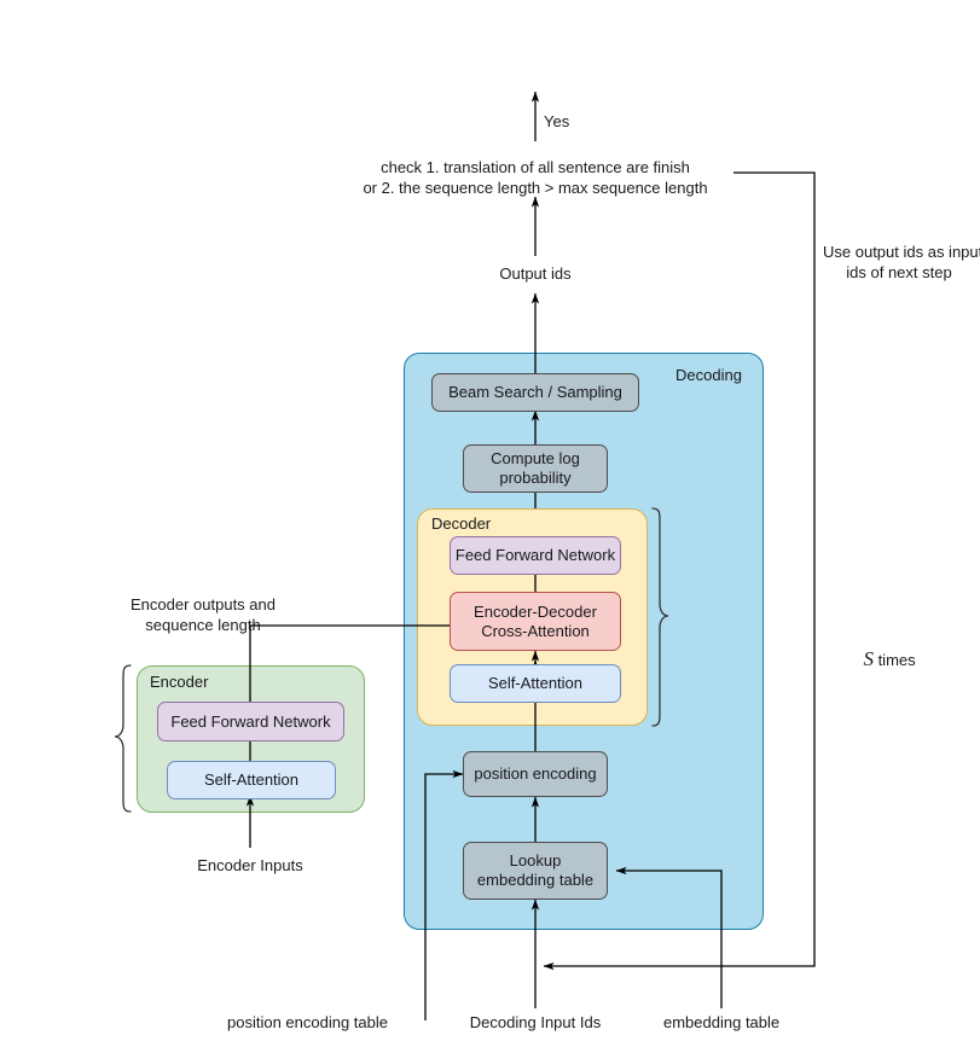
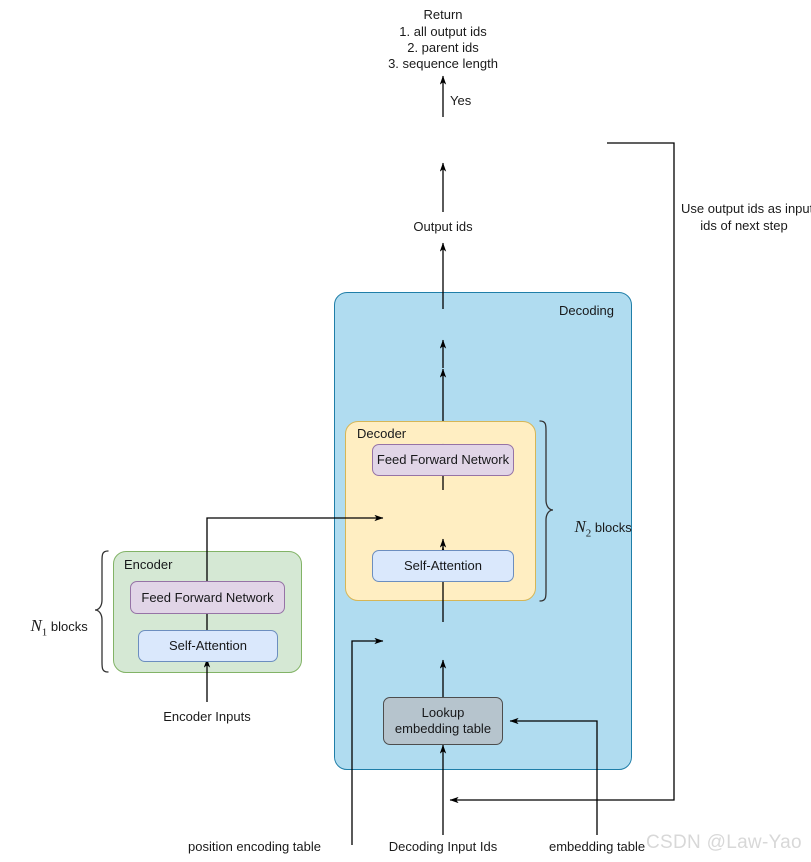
+ Return
+ 1. all output ids
+ 2. parent ids
+ 3. sequence length
  Yes
- check 1. translation of all sentence are finish
- or 2. the sequence length > max sequence length
  Output ids
  Use output ids as inpu
  ids of next step
- S times
  Decoding
- Beam Search / Sampling
- Compute log
- probability
- position encoding
  Lookup
  embedding table
  Decoder
  Feed Forward Network
- Encoder-Decoder
- Cross-Attention
  Self-Attention
+ N2 blocks
  Encoder
  Feed Forward Network
  Self-Attention
+ N1 blocks
  Encoder Inputs
- Encoder outputs and
- sequence length
  position encoding table
  Decoding Input Ids
  embedding table
+ CSDN @Law-Yao
